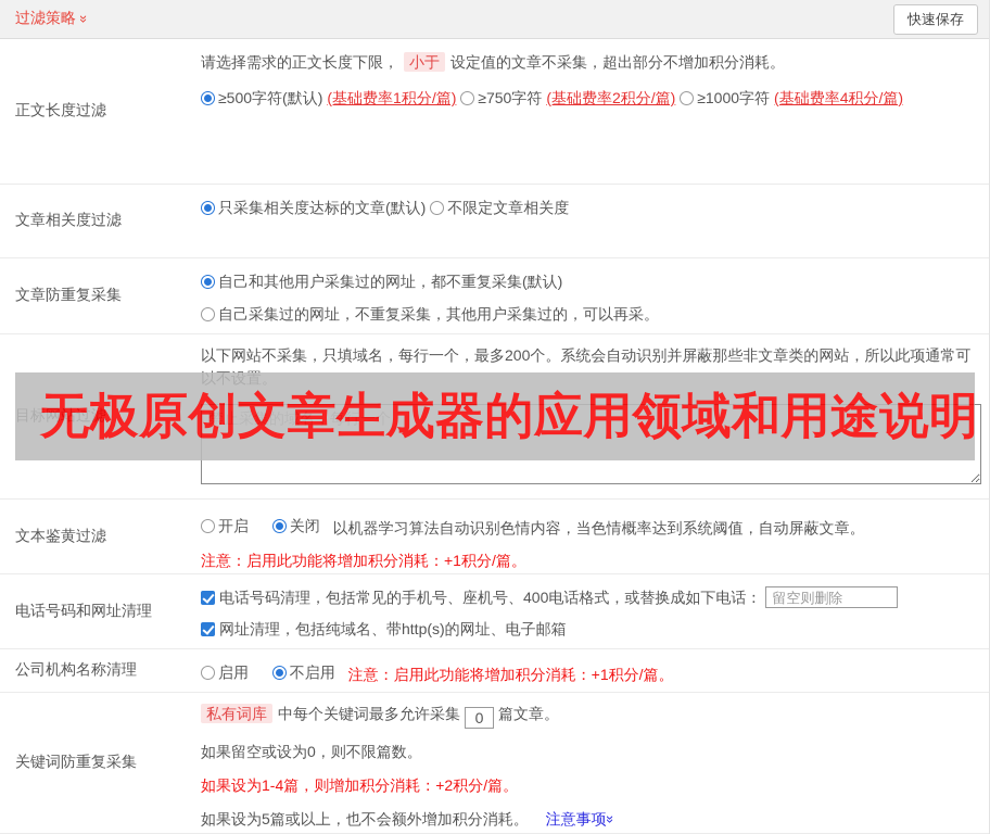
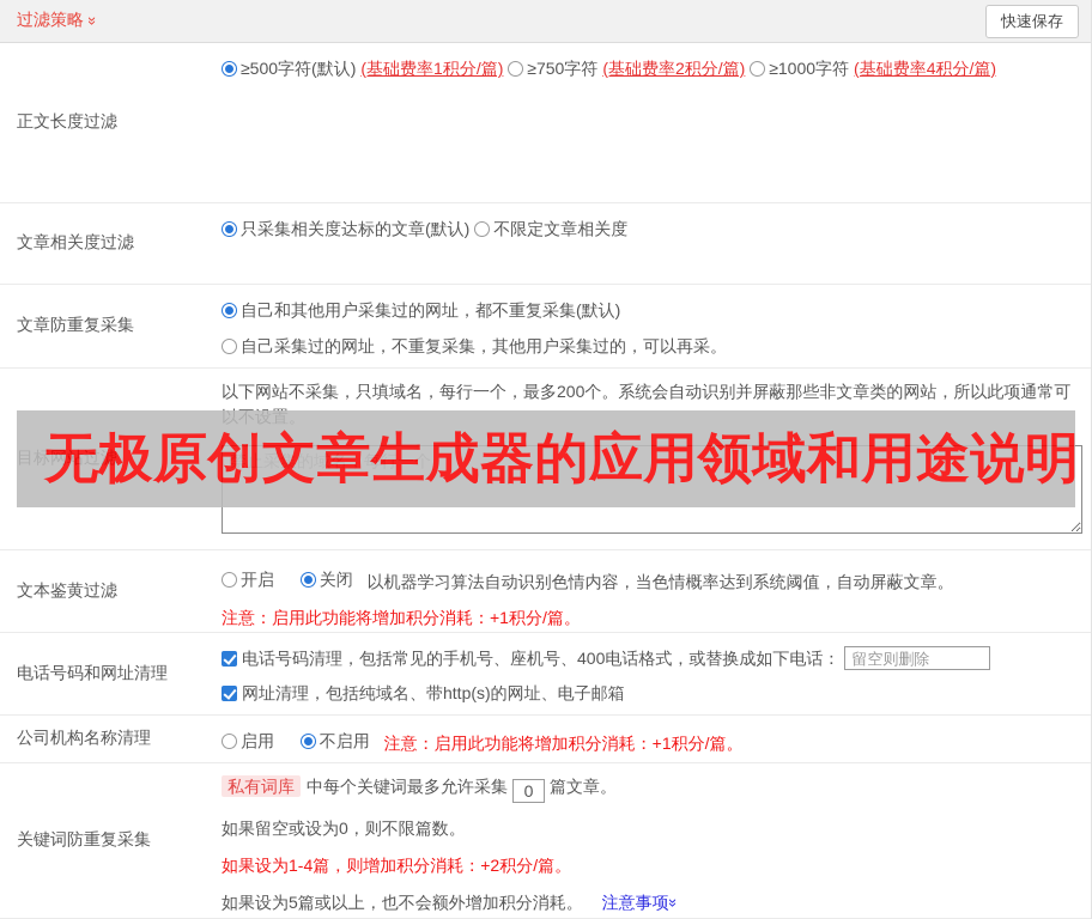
  过滤策略
  快速保存
  正文长度过滤
- 请选择需求的正文长度下限， 小于 设定值的文章不采集，超出部分不增加积分消耗。
  ≥500字符(默认)
  (基础费率1积分/篇)
  ≥750字符
  (基础费率2积分/篇)
  ≥1000字符
  (基础费率4积分/篇)
  文章相关度过滤
  只采集相关度达标的文章(默认)
  不限定文章相关度
  文章防重复采集
  自己和其他用户采集过的网址，都不重复采集(默认)
  自己采集过的网址，不重复采集，其他用户采集过的，可以再采。
  目标网站过滤
  以下网站不采集，只填域名，每行一个，最多200个。系统会自动识别并屏蔽那些非文章类的网站，所以此项通常可以不设置。
  禁止采集的域名，每行一个
  文本鉴黄过滤
  开启
  关闭
  以机器学习算法自动识别色情内容，当色情概率达到系统阈值，自动屏蔽文章。
  注意：启用此功能将增加积分消耗：+1积分/篇。
  电话号码和网址清理
  电话号码清理，包括常见的手机号、座机号、400电话格式，或替换成如下电话：
  留空则删除
  网址清理，包括纯域名、带http(s)的网址、电子邮箱
  公司机构名称清理
  启用
  不启用
  注意：启用此功能将增加积分消耗：+1积分/篇。
  关键词防重复采集
  私有词库 中每个关键词最多允许采集 0 篇文章。
  如果留空或设为0，则不限篇数。
  如果设为1-4篇，则增加积分消耗：+2积分/篇。
  如果设为5篇或以上，也不会额外增加积分消耗。 注意事项
  无极原创文章生成器的应用领域和用途说明
